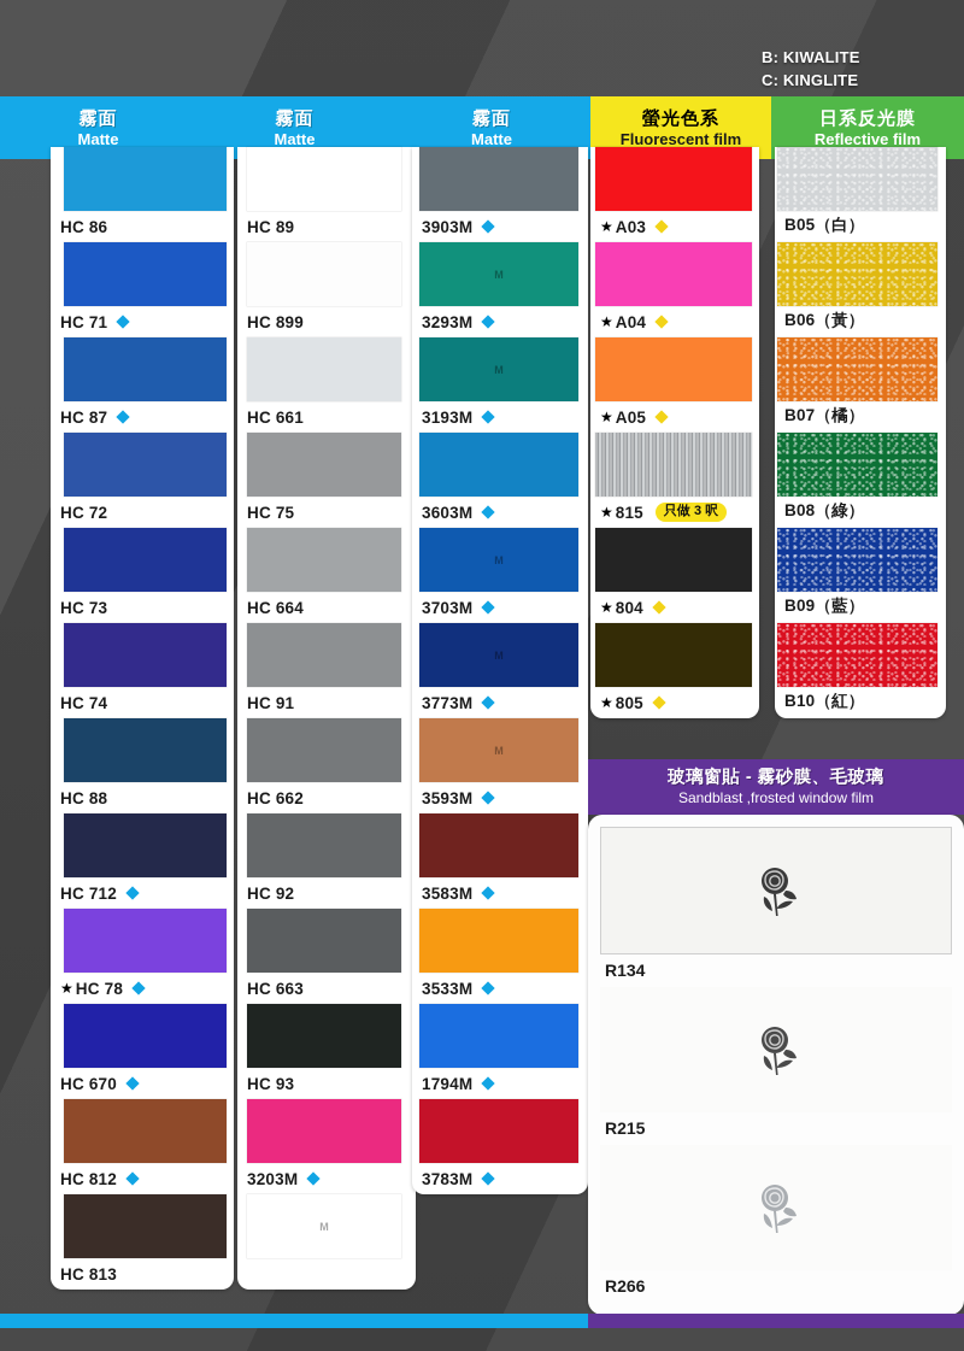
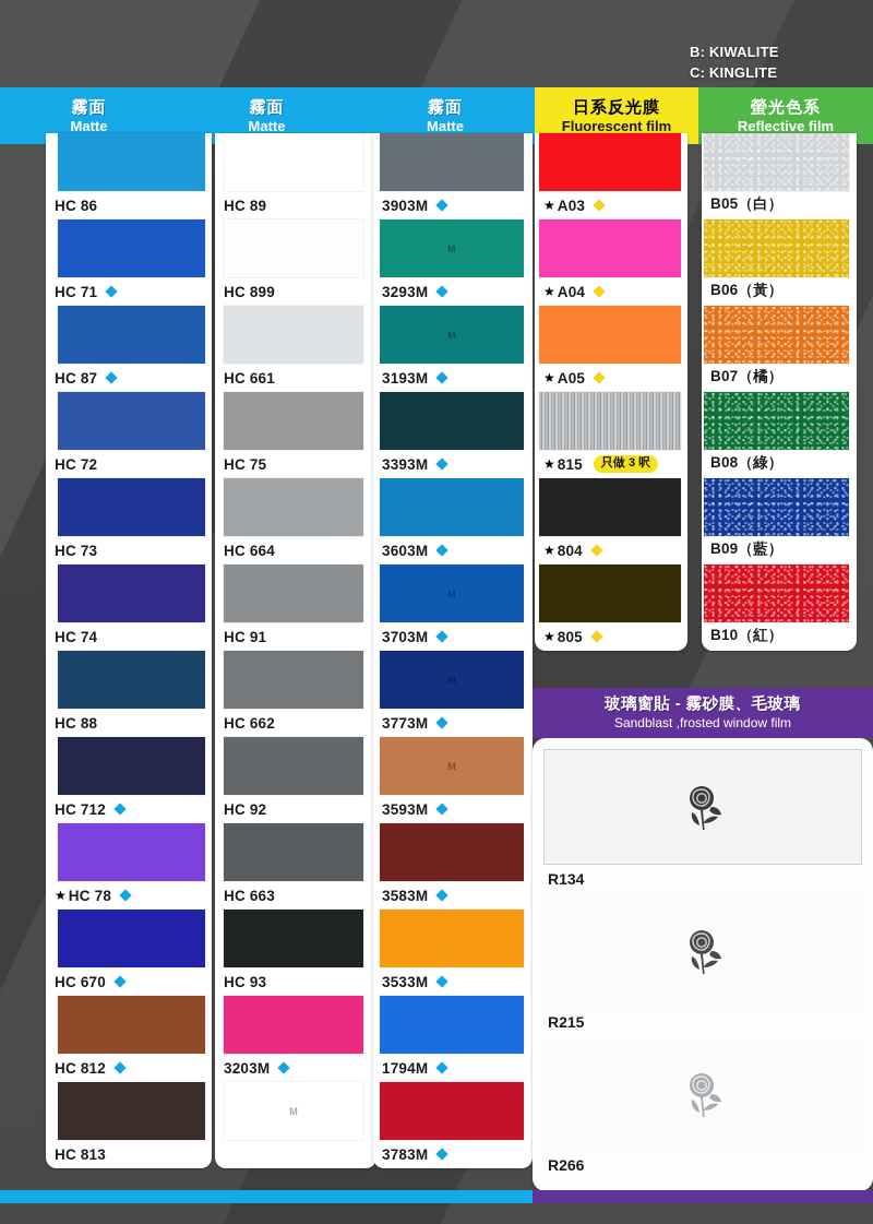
  B: KIWALITE
  C: KINGLITE
  霧面
  Matte
  霧面
  Matte
  霧面
  Matte
- 螢光色系
+ 日系反光膜
  Fluorescent film
- 日系反光膜
+ 螢光色系
  Reflective film
  HC 86
  HC 71
  HC 87
  HC 72
  HC 73
  HC 74
  HC 88
  HC 712
  ★
  HC 78
  HC 670
  HC 812
  HC 813
  HC 89
  HC 899
  HC 661
  HC 75
  HC 664
  HC 91
  HC 662
  HC 92
  HC 663
  HC 93
  3203M
  M
  3903M
  M
  3293M
  M
  3193M
+ 3393M
  3603M
  M
  3703M
  M
  3773M
  M
  3593M
  3583M
  3533M
  1794M
  3783M
  ★
  A03
  ★
  A04
  ★
  A05
  ★
  815
  只做 3 呎
  ★
  804
  ★
  805
  B05（白）
  B06（黃）
  B07（橘）
  B08（綠）
  B09（藍）
  B10（紅）
  玻璃窗貼 - 霧砂膜、毛玻璃
  Sandblast ,frosted window film
  R134
  R215
  R266
